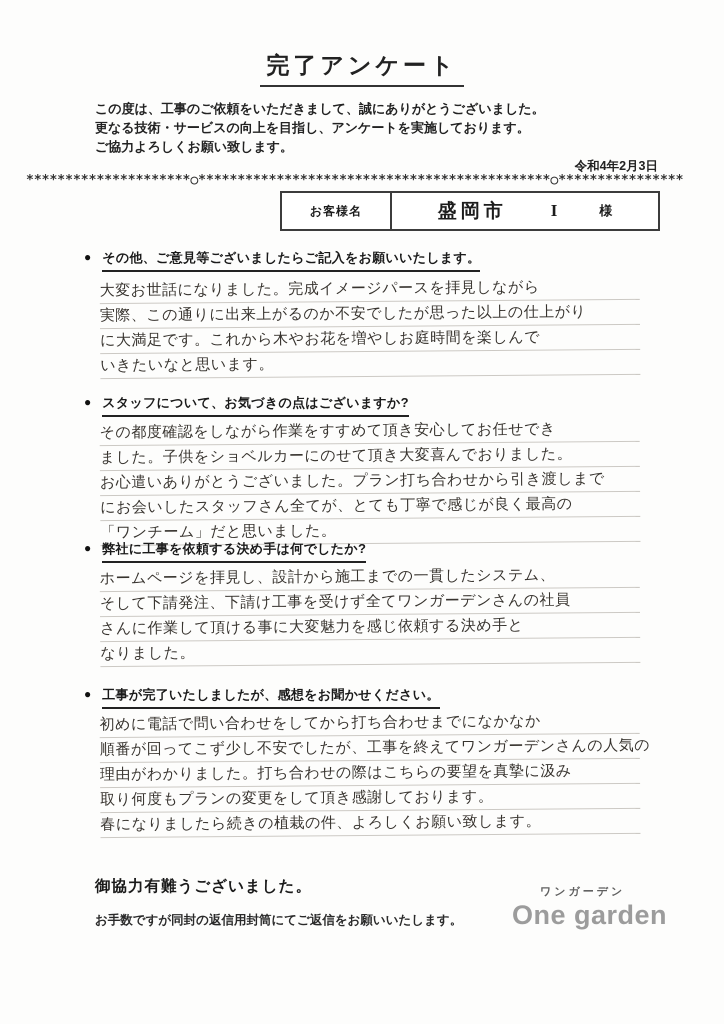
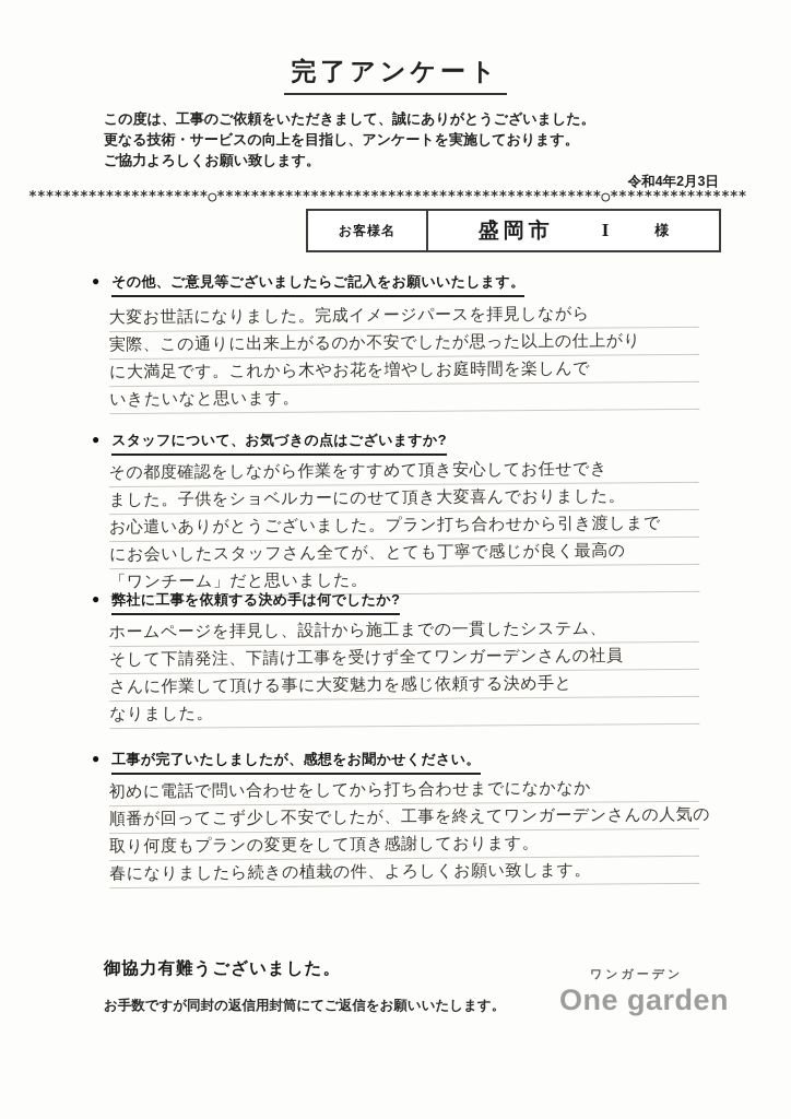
  完了アンケート
  この度は、工事のご依頼をいただきまして、誠にありがとうございました。
  更なる技術・サービスの向上を目指し、アンケートを実施しております。
  ご協力よろしくお願い致します。
  令和4年2月3日
  *********************○*********************************************○****************
  お客様名
  盛岡市
  I
  様
  ●
  その他、ご意見等ございましたらご記入をお願いいたします。
  大変お世話になりました。完成イメージパースを拝見しながら
  実際、この通りに出来上がるのか不安でしたが思った以上の仕上がり
  に大満足です。これから木やお花を増やしお庭時間を楽しんで
  いきたいなと思います。
  ●
  スタッフについて、お気づきの点はございますか?
  その都度確認をしながら作業をすすめて頂き安心してお任せでき
  ました。子供をショベルカーにのせて頂き大変喜んでおりました。
  お心遣いありがとうございました。プラン打ち合わせから引き渡しまで
  にお会いしたスタッフさん全てが、とても丁寧で感じが良く最高の
  「ワンチーム」だと思いました。
  ●
  弊社に工事を依頼する決め手は何でしたか?
  ホームページを拝見し、設計から施工までの一貫したシステム、
  そして下請発注、下請け工事を受けず全てワンガーデンさんの社員
  さんに作業して頂ける事に大変魅力を感じ依頼する決め手と
  なりました。
  ●
  工事が完了いたしましたが、感想をお聞かせください。
  初めに電話で問い合わせをしてから打ち合わせまでになかなか
  順番が回ってこず少し不安でしたが、工事を終えてワンガーデンさんの人気の
- 理由がわかりました。打ち合わせの際はこちらの要望を真摯に汲み
  取り何度もプランの変更をして頂き感謝しております。
  春になりましたら続きの植栽の件、よろしくお願い致します。
  御協力有難うございました。
  お手数ですが同封の返信用封筒にてご返信をお願いいたします。
  ワンガーデン
  One garden
